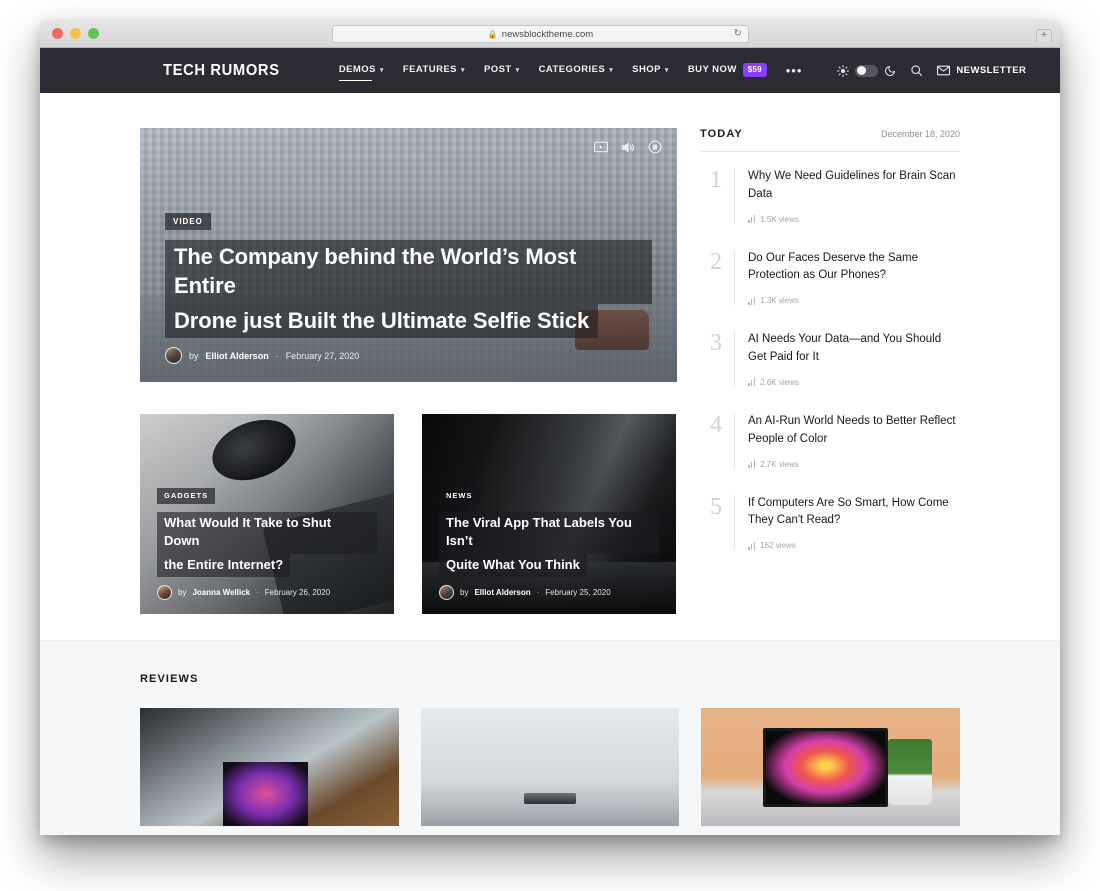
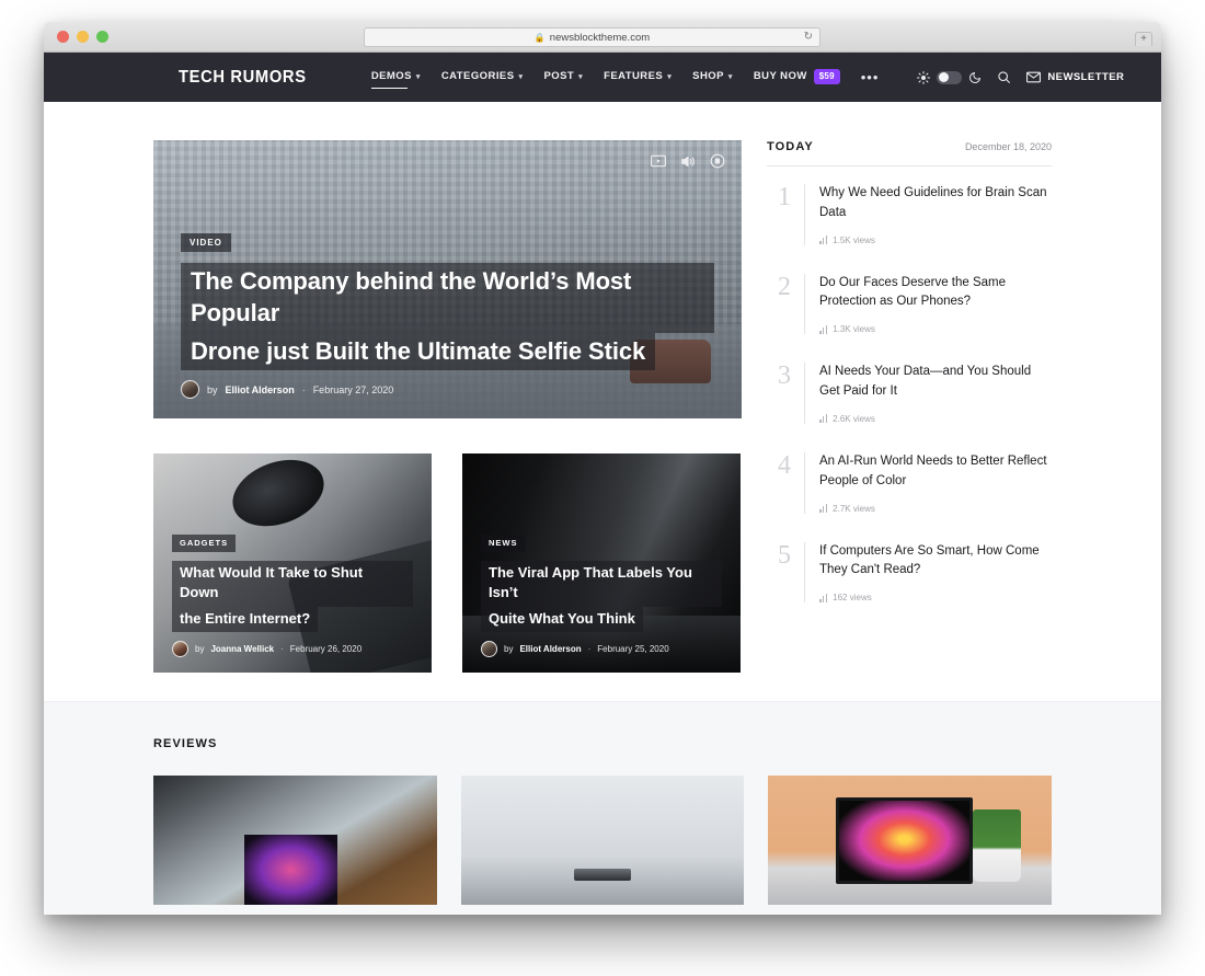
  🔒
  newsblocktheme.com
  ↻
  +
  TECH RUMORS
  DEMOS
- FEATURES
+ CATEGORIES
  POST
- CATEGORIES
+ FEATURES
  SHOP
  BUY NOW
  $59
  •••
  NEWSLETTER
  VIDEO
- The Company behind the World’s Most Entire
+ The Company behind the World’s Most Popular
  Drone just Built the Ultimate Selfie Stick
  by
  Elliot Alderson
  ·
  February 27, 2020
  GADGETS
  What Would It Take to Shut Down
  the Entire Internet?
  by
  Joanna Wellick
  ·
  February 26, 2020
  NEWS
  The Viral App That Labels You Isn’t
  Quite What You Think
  by
  Elliot Alderson
  ·
  February 25, 2020
  TODAY
  December 18, 2020
  1
  Why We Need Guidelines for Brain Scan Data
  1.5K views
  2
  Do Our Faces Deserve the Same Protection as Our Phones?
  1.3K views
  3
  AI Needs Your Data—and You Should Get Paid for It
  2.6K views
  4
  An AI-Run World Needs to Better Reflect People of Color
  2.7K views
  5
  If Computers Are So Smart, How Come They Can't Read?
  162 views
  REVIEWS
